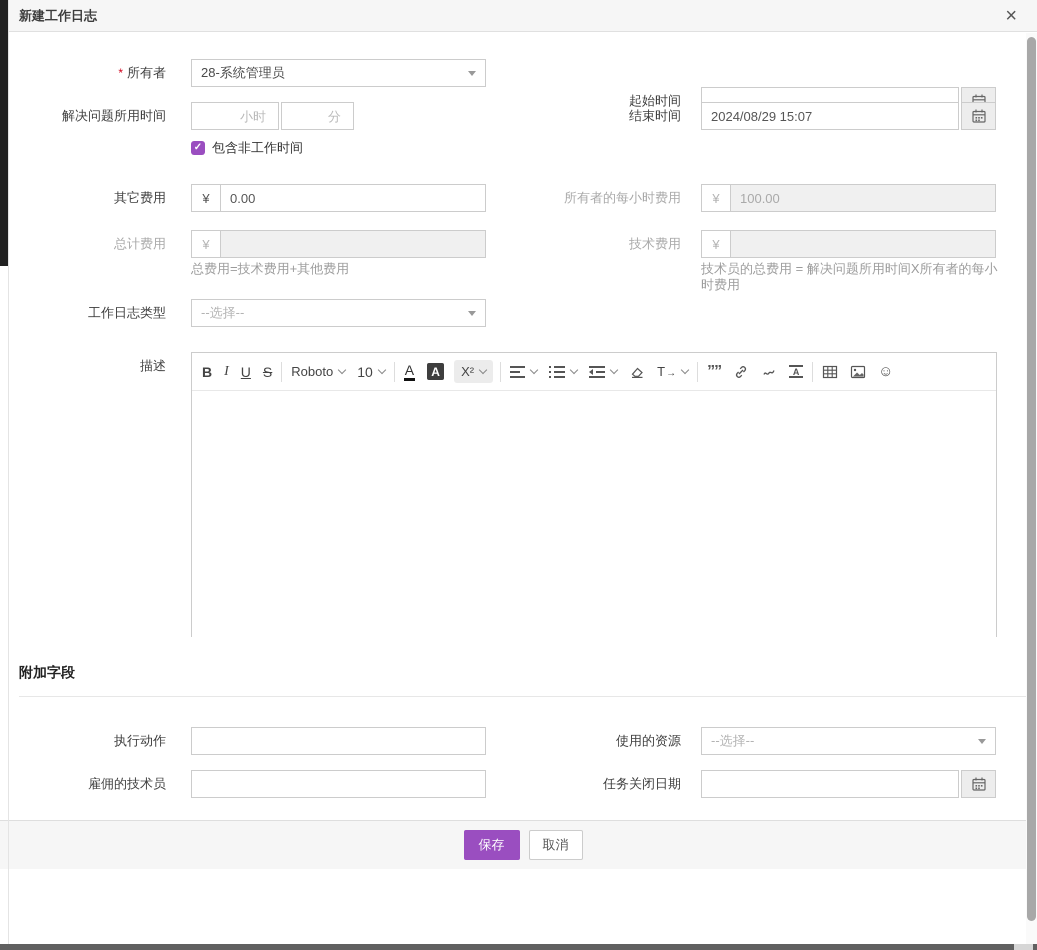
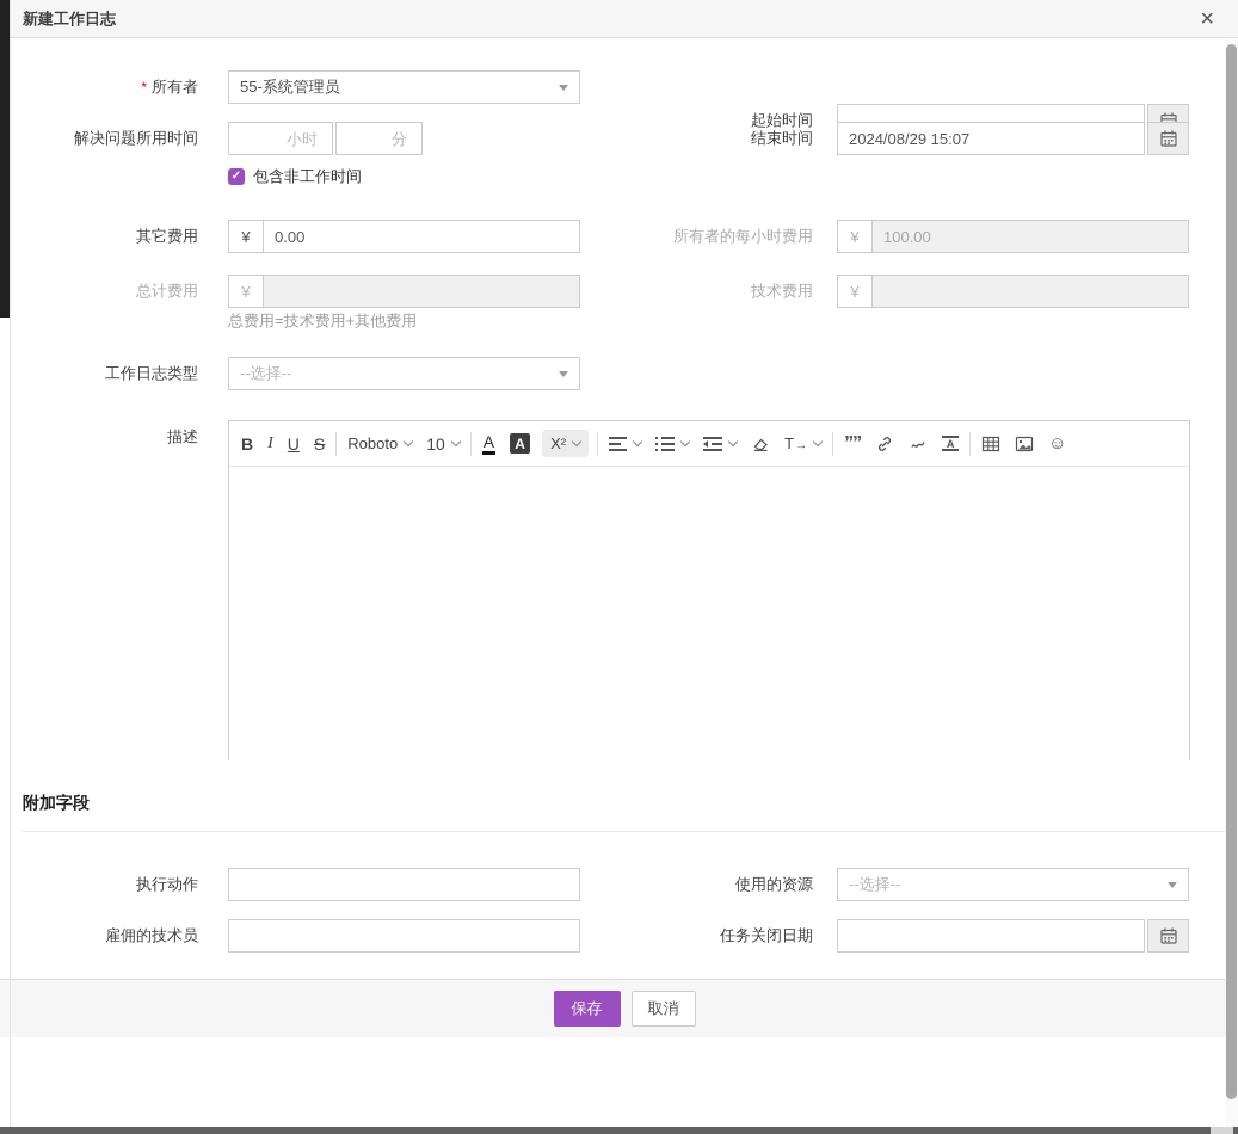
  新建工作日志
  ×
  * 所有者
- 28-系统管理员
+ 55-系统管理员
  起始时间
  解决问题所用时间
  小时
  分
  结束时间
  2024/08/29 15:07
  ✓
  包含非工作时间
  其它费用
  ¥
  0.00
  所有者的每小时费用
  ¥
  100.00
  总计费用
  ¥
  技术费用
  ¥
  总费用=技术费用+其他费用
- 技术员的总费用 = 解决问题所用时间X所有者的每小时费用
  工作日志类型
  --选择--
  描述
  B
  I
  U
  S
  Roboto
  10
  A
  A
  X²
  T
  →
  ””
  A
  ☺
  附加字段
  执行动作
  使用的资源
  --选择--
  雇佣的技术员
  任务关闭日期
  保存
  取消
